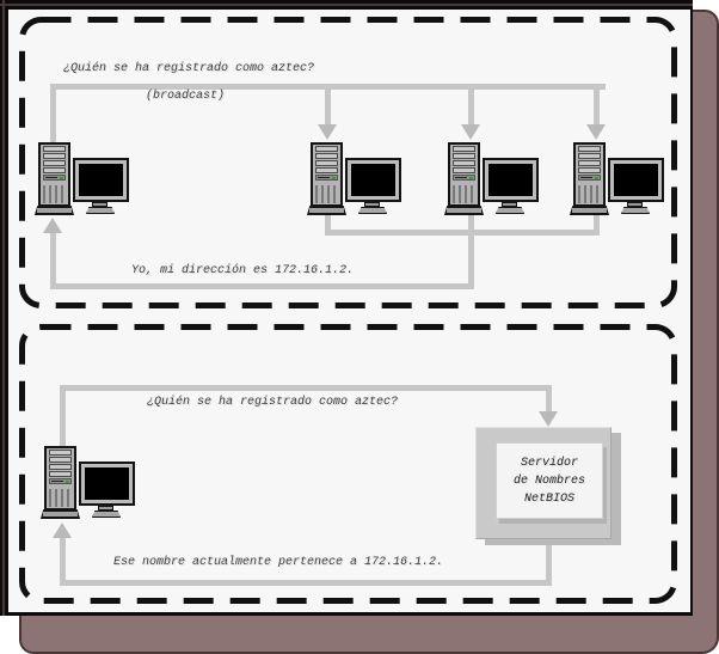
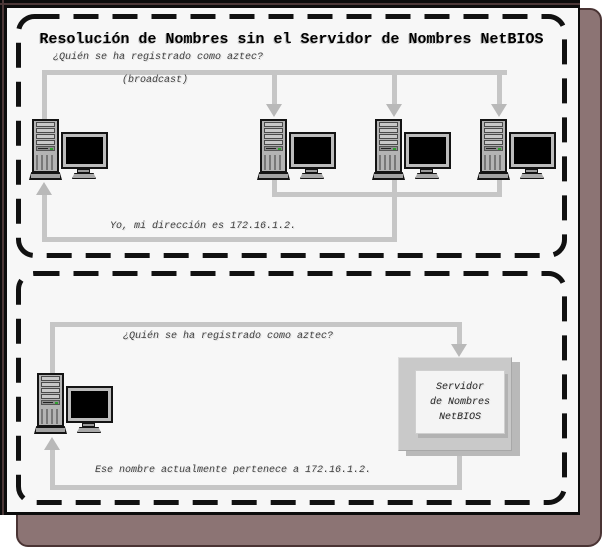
+ Resolución de Nombres sin el Servidor de Nombres NetBIOS
  ¿Quién se ha registrado como aztec?
  (broadcast)
  Yo, mi dirección es 172.16.1.2.
  ¿Quién se ha registrado como aztec?
  Ese nombre actualmente pertenece a 172.16.1.2.
  Servidor
  de Nombres
  NetBIOS
